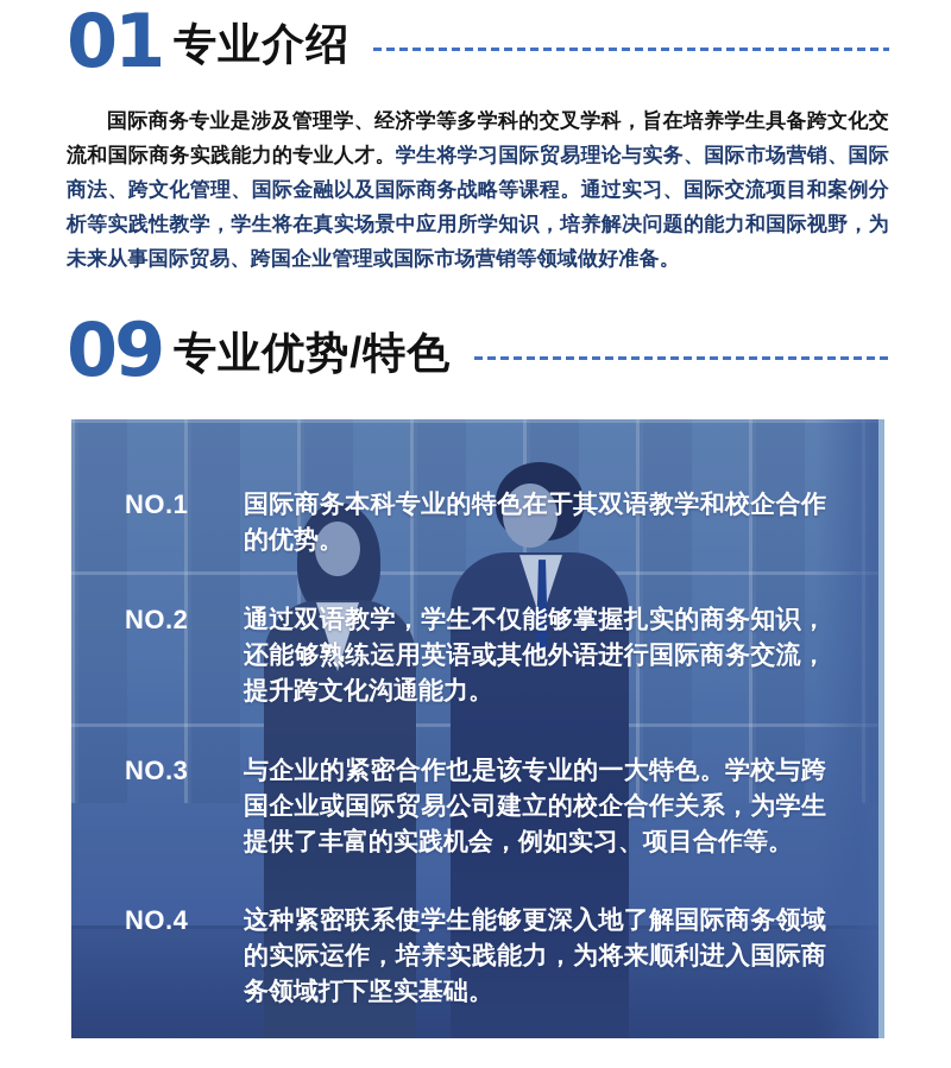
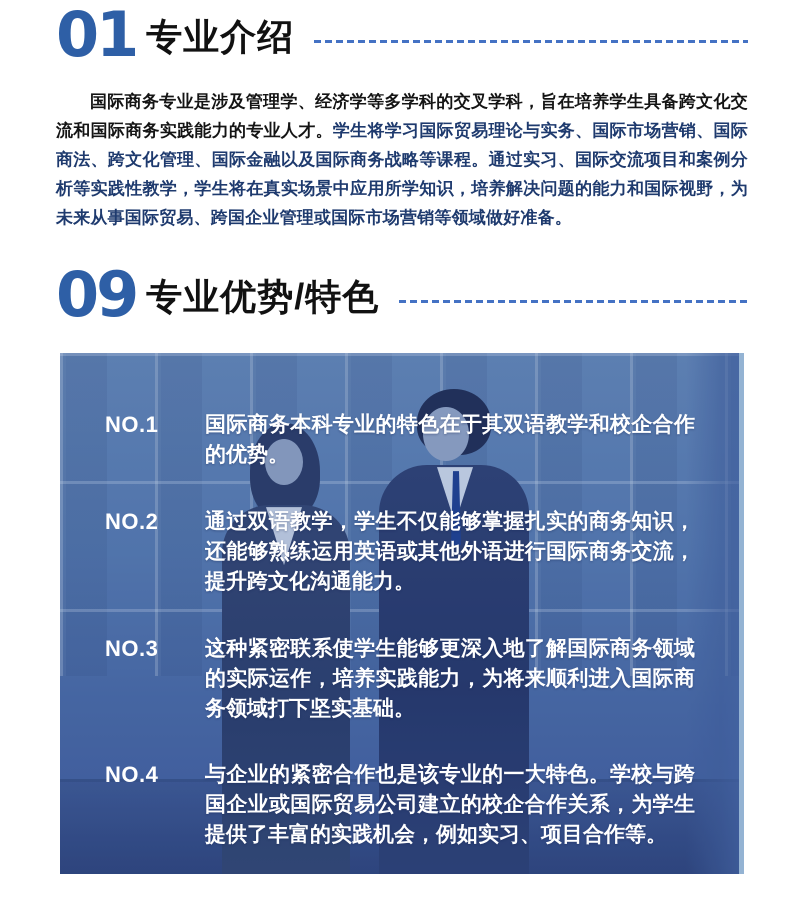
  01
  专业介绍
  国际商务专业是涉及管理学、经济学等多学科的交叉学科，旨在培养学生具备跨文化交流和国际商务实践能力的专业人才。学生将学习国际贸易理论与实务、国际市场营销、国际商法、跨文化管理、国际金融以及国际商务战略等课程。通过实习、国际交流项目和案例分析等实践性教学，学生将在真实场景中应用所学知识，培养解决问题的能力和国际视野，为未来从事国际贸易、跨国企业管理或国际市场营销等领域做好准备。
  09
  专业优势/特色
  NO.1
  国际商务本科专业的特色在于其双语教学和校企合作的优势。
  NO.2
  通过双语教学，学生不仅能够掌握扎实的商务知识，还能够熟练运用英语或其他外语进行国际商务交流，提升跨文化沟通能力。
  NO.3
- 与企业的紧密合作也是该专业的一大特色。学校与跨国企业或国际贸易公司建立的校企合作关系，为学生提供了丰富的实践机会，例如实习、项目合作等。
+ 这种紧密联系使学生能够更深入地了解国际商务领域的实际运作，培养实践能力，为将来顺利进入国际商务领域打下坚实基础。
  NO.4
- 这种紧密联系使学生能够更深入地了解国际商务领域的实际运作，培养实践能力，为将来顺利进入国际商务领域打下坚实基础。
+ 与企业的紧密合作也是该专业的一大特色。学校与跨国企业或国际贸易公司建立的校企合作关系，为学生提供了丰富的实践机会，例如实习、项目合作等。
